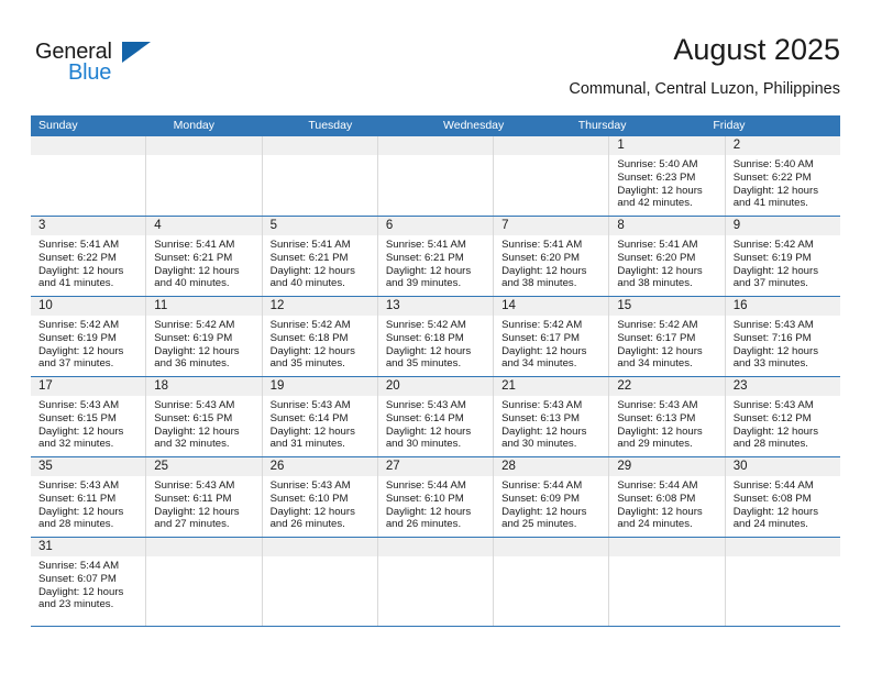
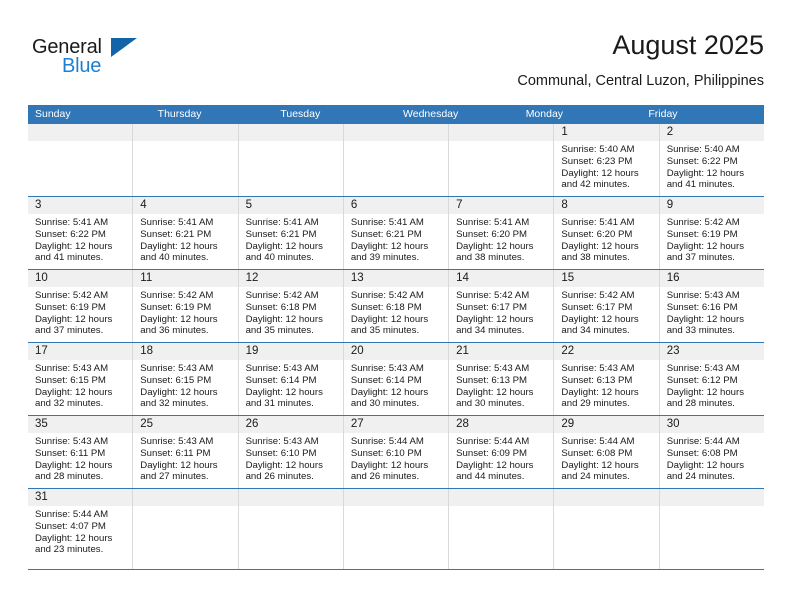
  General
  Blue
  August 2025
  Communal, Central Luzon, Philippines
  Sunday
- Monday
+ Thursday
  Tuesday
  Wednesday
- Thursday
+ Monday
  Friday
  1
  Sunrise: 5:40 AM
  Sunset: 6:23 PM
  Daylight: 12 hours
  and 42 minutes.
  2
  Sunrise: 5:40 AM
  Sunset: 6:22 PM
  Daylight: 12 hours
  and 41 minutes.
  3
  Sunrise: 5:41 AM
  Sunset: 6:22 PM
  Daylight: 12 hours
  and 41 minutes.
  4
  Sunrise: 5:41 AM
  Sunset: 6:21 PM
  Daylight: 12 hours
  and 40 minutes.
  5
  Sunrise: 5:41 AM
  Sunset: 6:21 PM
  Daylight: 12 hours
  and 40 minutes.
  6
  Sunrise: 5:41 AM
  Sunset: 6:21 PM
  Daylight: 12 hours
  and 39 minutes.
  7
  Sunrise: 5:41 AM
  Sunset: 6:20 PM
  Daylight: 12 hours
  and 38 minutes.
  8
  Sunrise: 5:41 AM
  Sunset: 6:20 PM
  Daylight: 12 hours
  and 38 minutes.
  9
  Sunrise: 5:42 AM
  Sunset: 6:19 PM
  Daylight: 12 hours
  and 37 minutes.
  10
  Sunrise: 5:42 AM
  Sunset: 6:19 PM
  Daylight: 12 hours
  and 37 minutes.
  11
  Sunrise: 5:42 AM
  Sunset: 6:19 PM
  Daylight: 12 hours
  and 36 minutes.
  12
  Sunrise: 5:42 AM
  Sunset: 6:18 PM
  Daylight: 12 hours
  and 35 minutes.
  13
  Sunrise: 5:42 AM
  Sunset: 6:18 PM
  Daylight: 12 hours
  and 35 minutes.
  14
  Sunrise: 5:42 AM
  Sunset: 6:17 PM
  Daylight: 12 hours
  and 34 minutes.
  15
  Sunrise: 5:42 AM
  Sunset: 6:17 PM
  Daylight: 12 hours
  and 34 minutes.
  16
  Sunrise: 5:43 AM
- Sunset: 7:16 PM
+ Sunset: 6:16 PM
  Daylight: 12 hours
  and 33 minutes.
  17
  Sunrise: 5:43 AM
  Sunset: 6:15 PM
  Daylight: 12 hours
  and 32 minutes.
  18
  Sunrise: 5:43 AM
  Sunset: 6:15 PM
  Daylight: 12 hours
  and 32 minutes.
  19
  Sunrise: 5:43 AM
  Sunset: 6:14 PM
  Daylight: 12 hours
  and 31 minutes.
  20
  Sunrise: 5:43 AM
  Sunset: 6:14 PM
  Daylight: 12 hours
  and 30 minutes.
  21
  Sunrise: 5:43 AM
  Sunset: 6:13 PM
  Daylight: 12 hours
  and 30 minutes.
  22
  Sunrise: 5:43 AM
  Sunset: 6:13 PM
  Daylight: 12 hours
  and 29 minutes.
  23
  Sunrise: 5:43 AM
  Sunset: 6:12 PM
  Daylight: 12 hours
  and 28 minutes.
  35
  Sunrise: 5:43 AM
  Sunset: 6:11 PM
  Daylight: 12 hours
  and 28 minutes.
  25
  Sunrise: 5:43 AM
  Sunset: 6:11 PM
  Daylight: 12 hours
  and 27 minutes.
  26
  Sunrise: 5:43 AM
  Sunset: 6:10 PM
  Daylight: 12 hours
  and 26 minutes.
  27
  Sunrise: 5:44 AM
  Sunset: 6:10 PM
  Daylight: 12 hours
  and 26 minutes.
  28
  Sunrise: 5:44 AM
  Sunset: 6:09 PM
  Daylight: 12 hours
- and 25 minutes.
+ and 44 minutes.
  29
  Sunrise: 5:44 AM
  Sunset: 6:08 PM
  Daylight: 12 hours
  and 24 minutes.
  30
  Sunrise: 5:44 AM
  Sunset: 6:08 PM
  Daylight: 12 hours
  and 24 minutes.
  31
  Sunrise: 5:44 AM
- Sunset: 6:07 PM
+ Sunset: 4:07 PM
  Daylight: 12 hours
  and 23 minutes.
